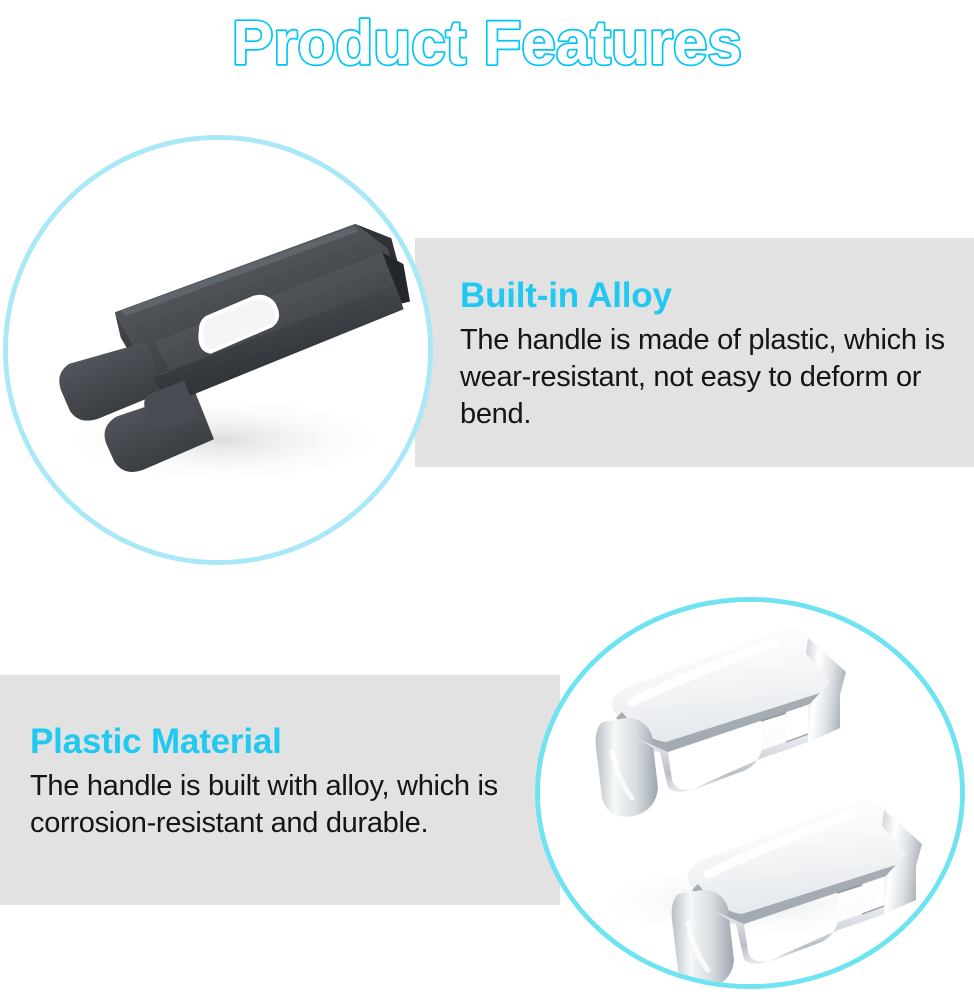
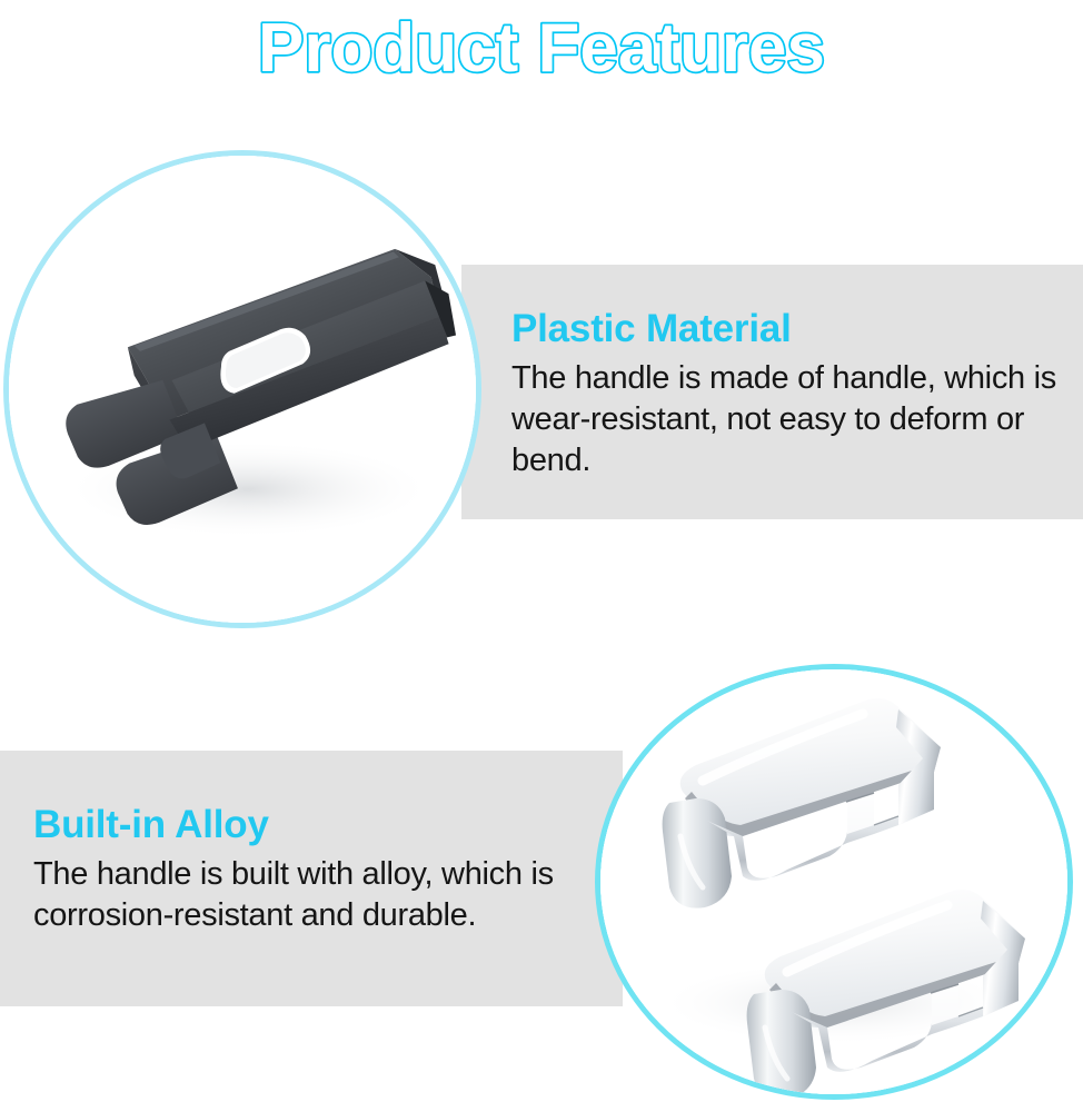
  Product Features
- Built-in Alloy
+ Plastic Material
- The handle is made of plastic, which is wear-resistant, not easy to deform or bend.
+ The handle is made of handle, which is wear-resistant, not easy to deform or bend.
- Plastic Material
+ Built-in Alloy
  The handle is built with alloy, which is corrosion-resistant and durable.
